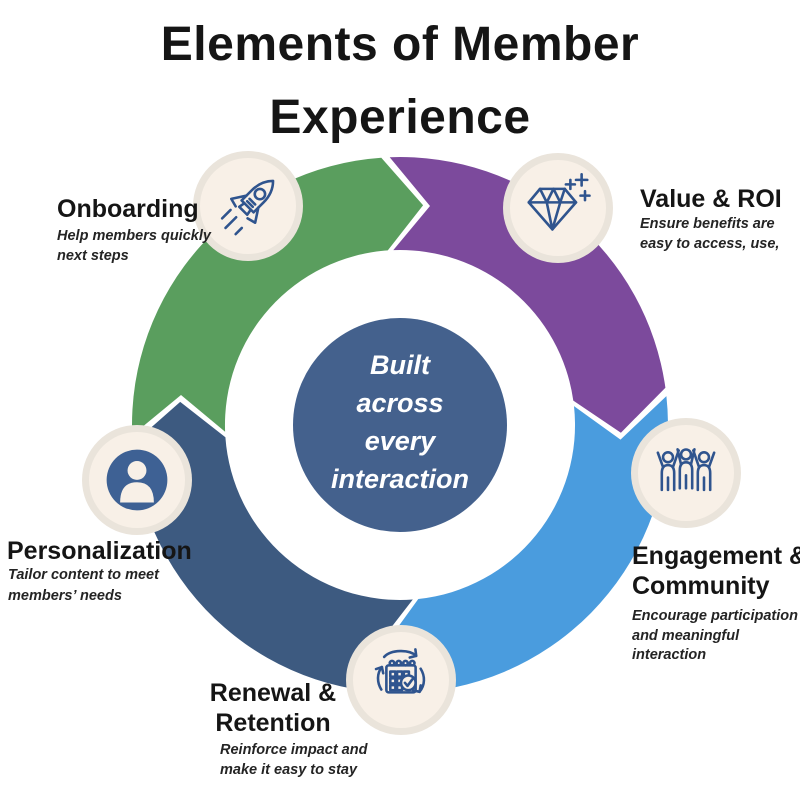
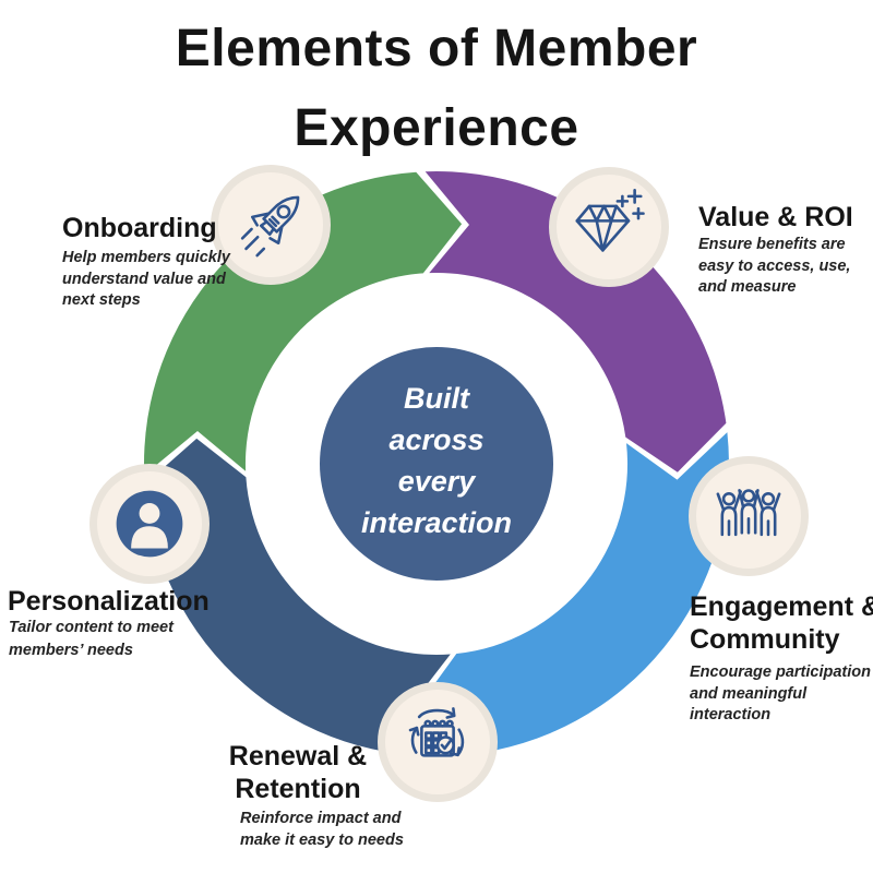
  Elements of Member
  Experience
  Built
  across
  every
  interaction
  Onboarding
  Help members quickly
+ understand value and
  next steps
  Value & ROI
  Ensure benefits are
  easy to access, use,
+ and measure
  Engagement &
  Community
  Encourage participation
  and meaningful
  interaction
  Renewal &
  Retention
  Reinforce impact and
- make it easy to stay
+ make it easy to needs
  Personalization
  Tailor content to meet
  members’ needs
